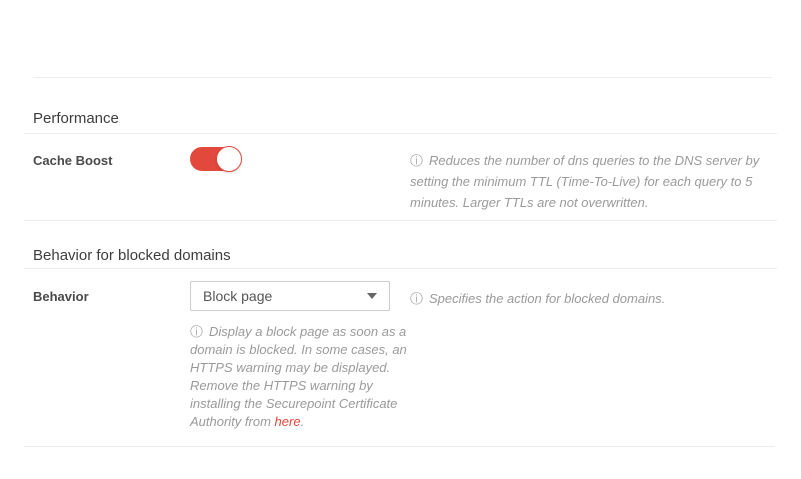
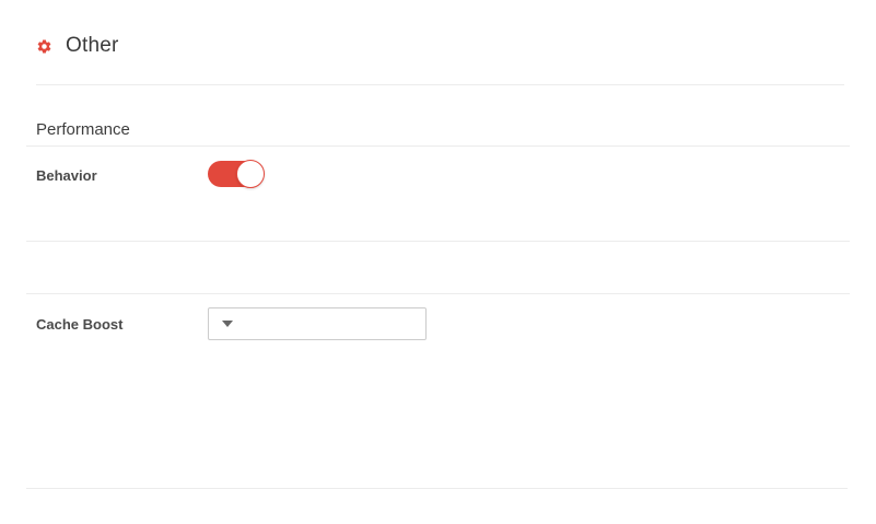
+ Other
  Performance
- Cache Boost
+ Behavior
- ⓘ Reduces the number of dns queries to the DNS server by setting the minimum TTL (Time-To-Live) for each query to 5 minutes. Larger TTLs are not overwritten.
- Behavior for blocked domains
- Behavior
+ Cache Boost
- Block page
- ⓘ Specifies the action for blocked domains.
- ⓘ Display a block page as soon as a domain is blocked. In some cases, an HTTPS warning may be displayed. Remove the HTTPS warning by installing the Securepoint Certificate Authority from here.
